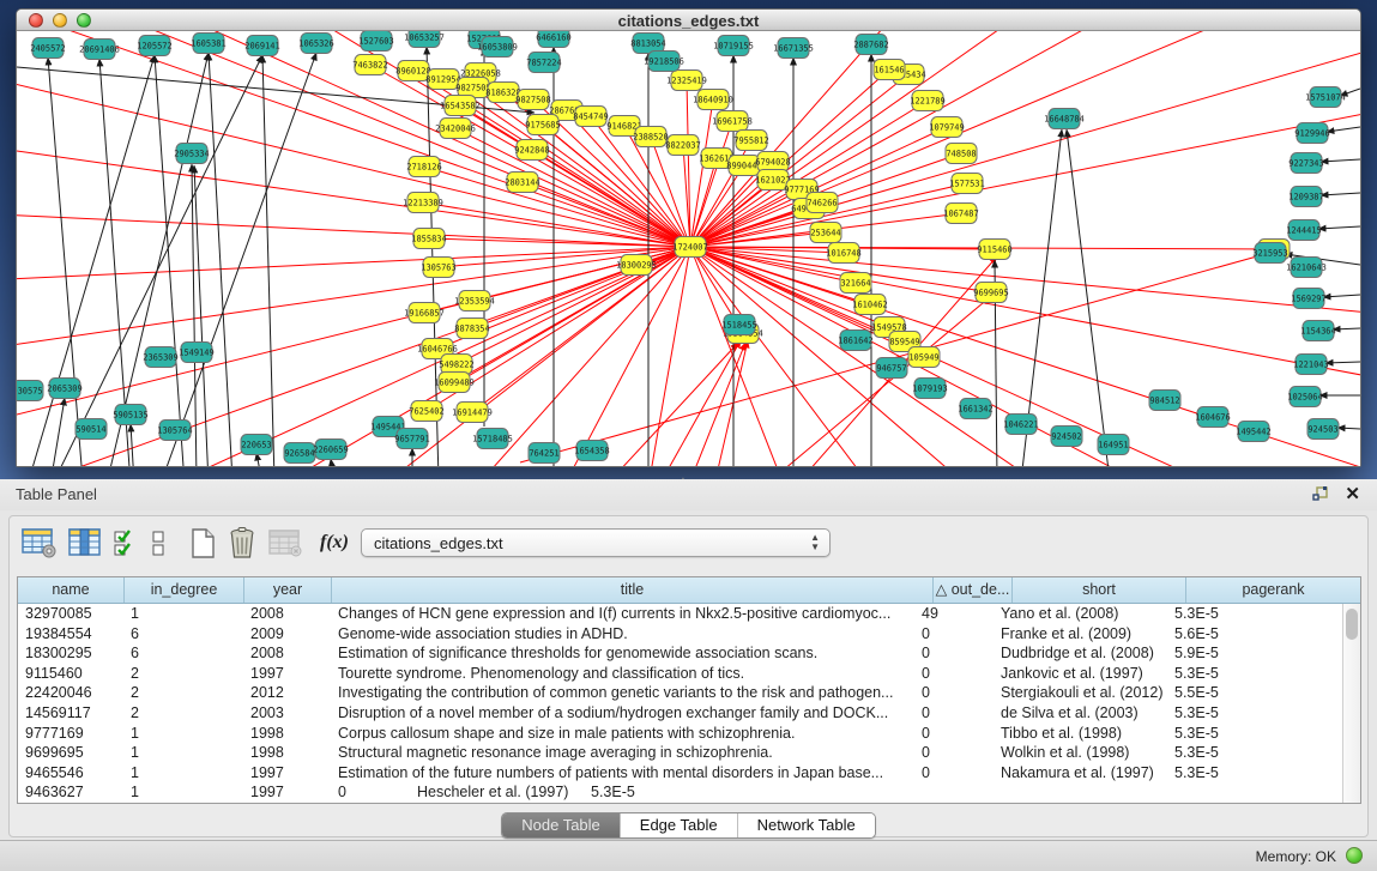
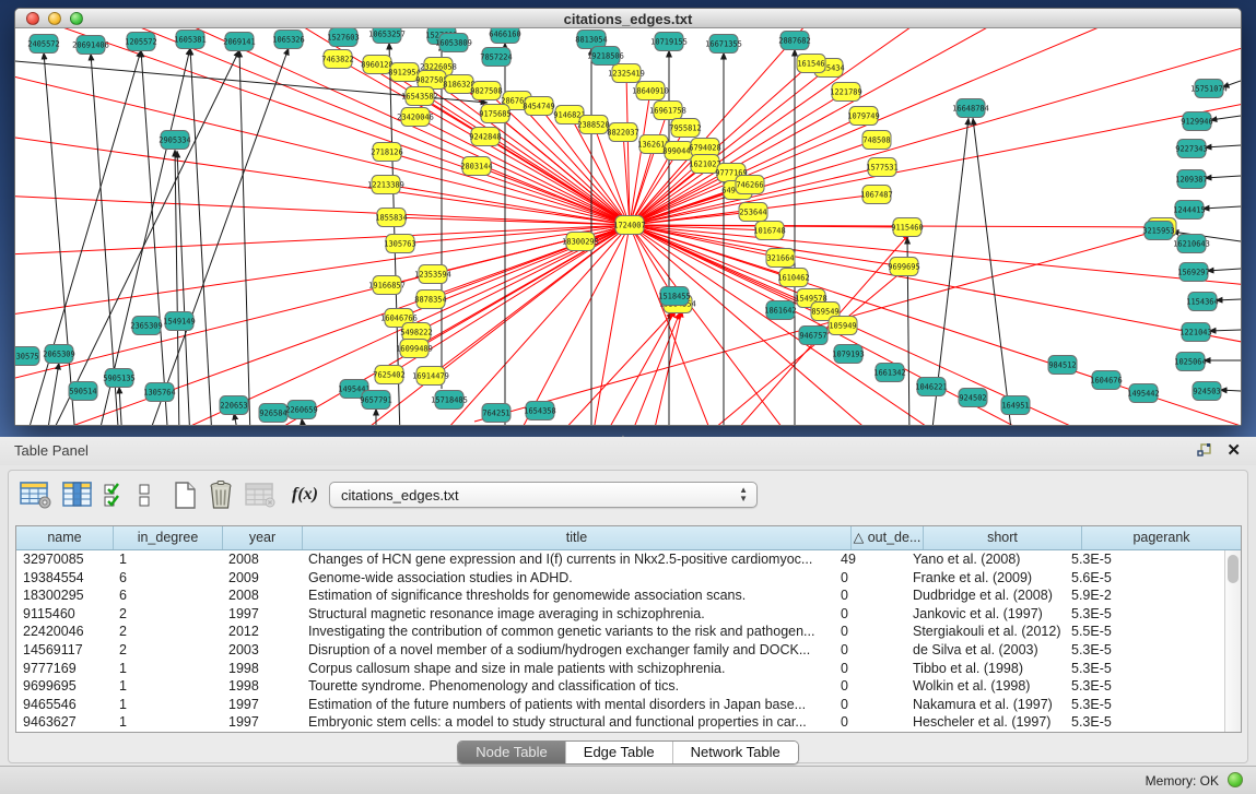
  citations_edges.txt
  7463822
  896012
  891295
  23226058
  982750
  818632
  9827508
  16543582
  28676
  9175685
  8454749
  914682
  2388520
  8822037
  12325419
  18640910
  16961758
  7955812
  136261
  899044
  6794028
  162102
  9777169
  746266
  253644
  23420046
  2718126
  9242848
  2803144
  12213389
  1855834
  1305763
  19166857
  12353594
  8878354
  16046766
  5498222
  16099489
  7625402
  16914479
  18300295
  1016748
  321664
  1610462
  1549578
  859549
  105949
  1221789
  1079749
  748508
  1577531
  1067487
  161546
  9115460
  9699695
  2405572
  20691406
  1205572
  1605381
  2069141
  1065326
  1527603
  10653257
  6466160
  16053809
  7857224
  8813054
  19218506
  10719155
  16671355
  2887682
  2905334
  30575
  2065309
  2365309
  1549149
  5905135
  590514
  1305764
  220653
  926584
  2260659
  1495441
  9657791
  15718485
  764251
  1654358
  1518455
  1861642
  946757
  1079193
  1661342
  1046221
  924502
  164951
  984512
  1604676
  1495442
  16648784
  15751074
  9129946
  9227343
  1209387
  1244415
  3215953
  16210643
  1569297
  1154364
  1221043
  1025064
  924503
  1724007
  Table Panel
  ✕
  f(x)
  citations_edges.txt
  ▲
  ▼
  name
  in_degree
  year
  title
  △ out_de...
  short
  pagerank
  32970085
  1
  2008
  Changes of HCN gene expression and I(f) currents in Nkx2.5-positive cardiomyoc...
  49
  Yano et al. (2008)
  5.3E-5
  19384554
  6
  2009
  Genome-wide association studies in ADHD.
  0
  Franke et al. (2009)
  5.6E-5
  18300295
  6
  2008
  Estimation of significance thresholds for genomewide association scans.
  0
  Dudbridge et al. (2008)
- 5.9E-5
+ 5.9E-2
  9115460
  2
  1997
- Tourette syndrome. Phenomenology and classification of tics.
+ Structural magnetic resonance image averaging in schizophrenia.
  0
  Jankovic et al. (1997)
  5.3E-5
  22420046
  2
  2012
  Investigating the contribution of common genetic variants to the risk and pathogen...
  0
  Stergiakouli et al. (2012)
  5.5E-5
  14569117
  2
  2003
  Disruption of a novel member of a sodium/hydrogen exchanger family and DOCK...
  0
  de Silva et al. (2003)
  5.3E-5
  9777169
  1
  1998
  Corpus callosum shape and size in male patients with schizophrenia.
  0
  Tibbo et al. (1998)
  5.3E-5
  9699695
  1
  1998
- Structural magnetic resonance image averaging in schizophrenia.
+ Tourette syndrome. Phenomenology and classification of tics.
  0
  Wolkin et al. (1998)
  5.3E-5
  9465546
  1
  1997
  Estimation of the future numbers of patients with mental disorders in Japan base...
  0
  Nakamura et al. (1997)
  5.3E-5
  9463627
  1
  1997
+ Embryonic stem cells: a model to study structural and functional properties in car...
  0
  Hescheler et al. (1997)
  5.3E-5
  Node Table
  Edge Table
  Network Table
  Memory: OK
